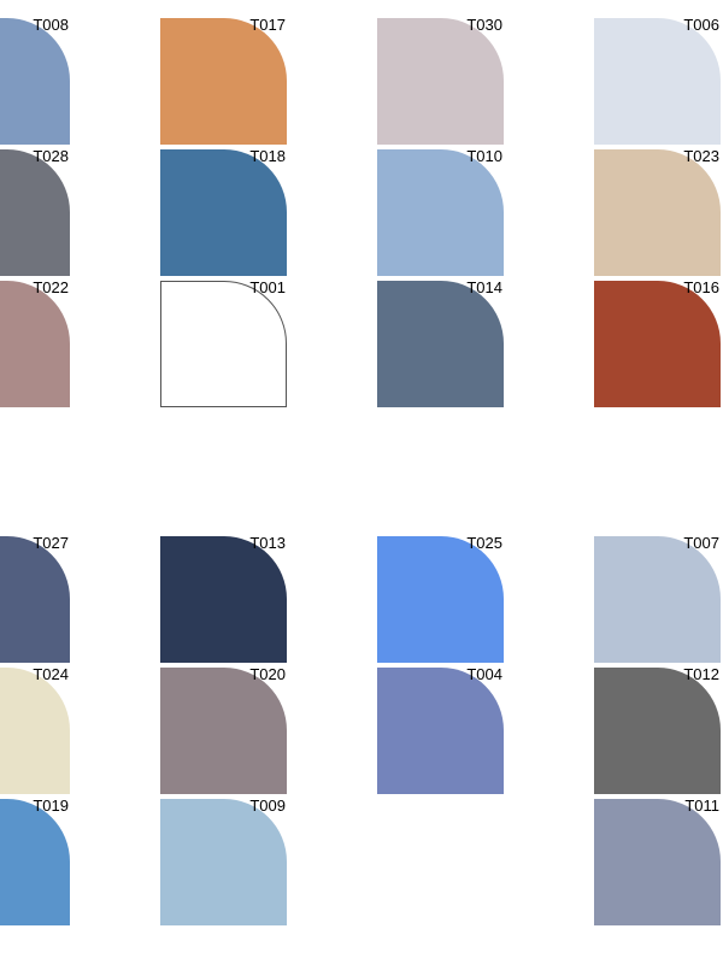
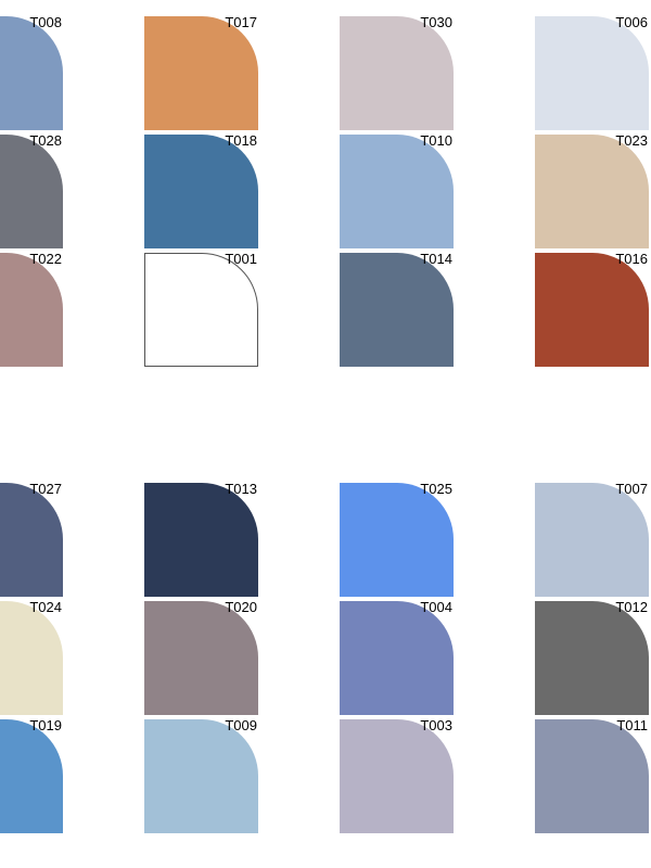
  T008
  T017
  T030
  T006
  T028
  T018
  T010
  T023
  T022
  T001
  T014
  T016
  T027
  T013
  T025
  T007
  T024
  T020
  T004
  T012
  T019
  T009
+ T003
  T011
